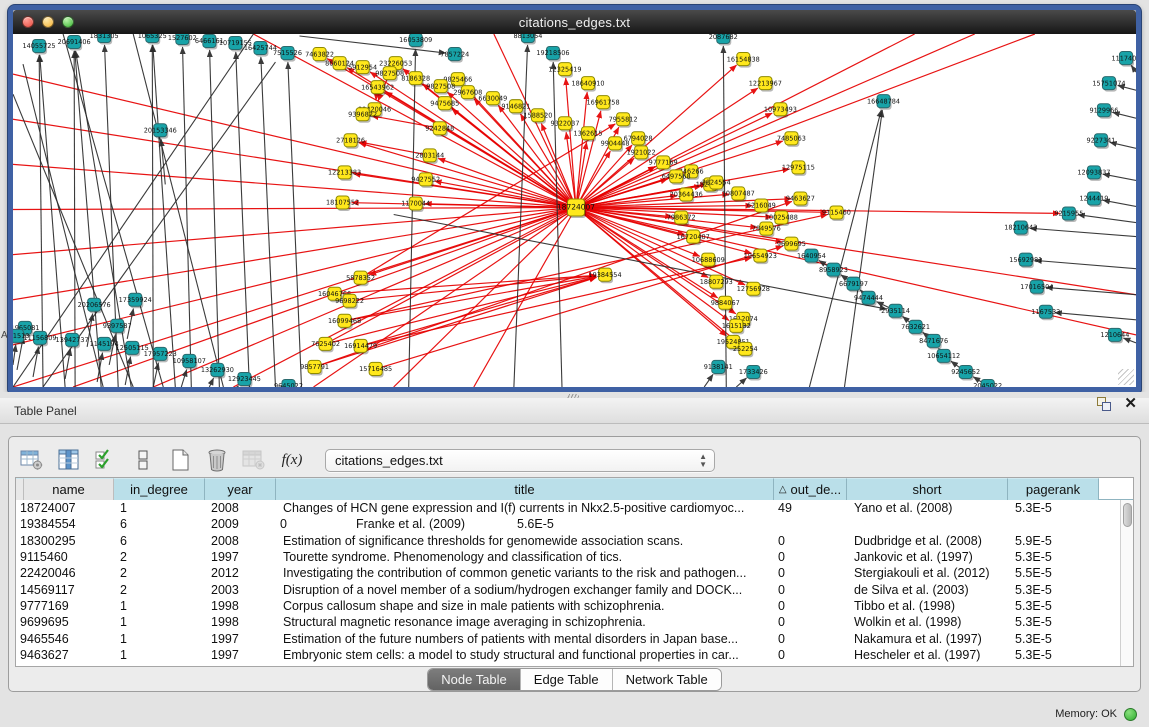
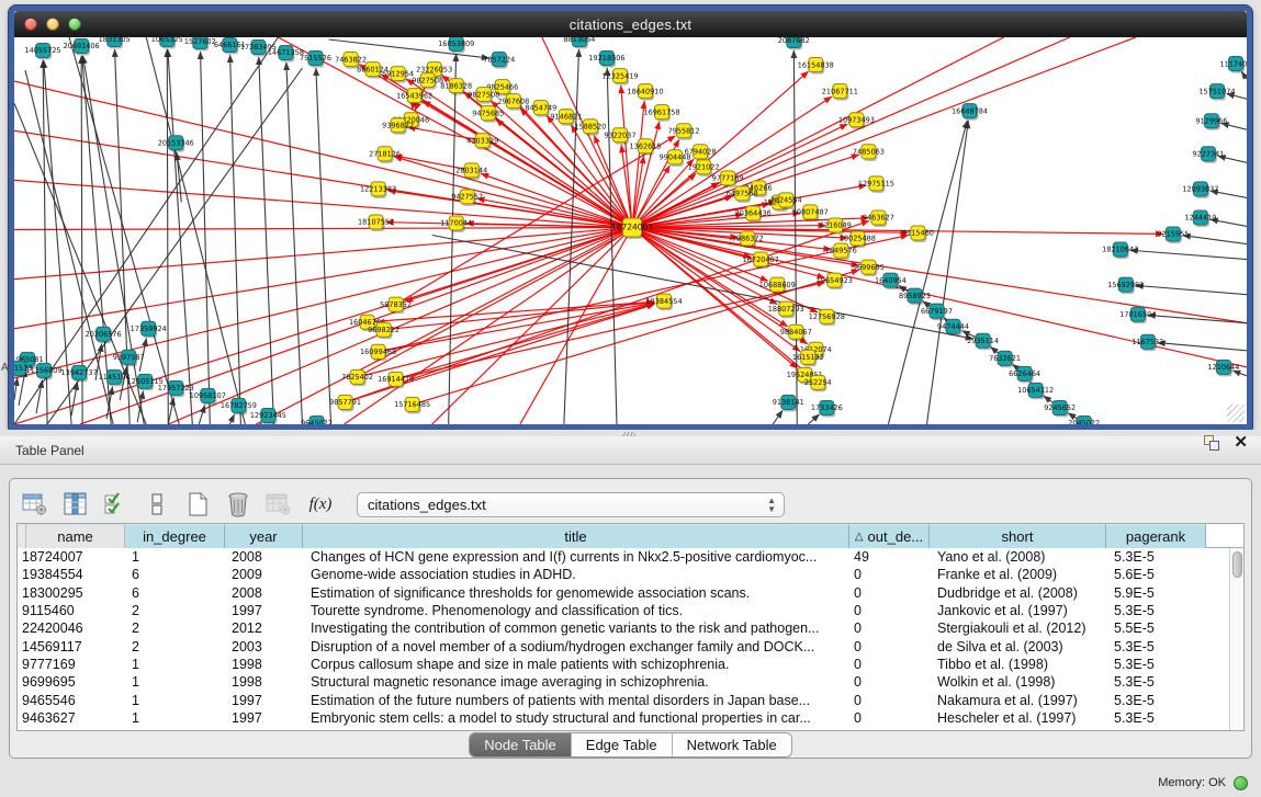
  citations_edges.txt
  18724007
  7463822
  8660124
  5912954
  23226053
  9827508
  8186328
  825466
  9827508
  2967608
  16543962
  9396822
  2718126
- 9242848
+ 4303329
  9475685
- 6630049
+ 8454749
  9146821
  1588520
  12213383
  2803144
  9427552
  18107552
  1170044
  12325419
  18640910
  16961758
  7955812
  9322037
  1362615
  9904448
  6794028
  1921022
  9777169
  46266
  6497568
  20364436
  16154838
- 12213967
+ 21067711
  10973493
  7485063
  12975115
  3824554
  10807487
  9463627
  6216049
  9115460
  10025488
  7986372
  16720407
  10688609
  18807293
  12756928
  9884067
  12074
  1615132
  195248
  252254
  19654923
  7849576
  9699695
  19384554
  5878352
  160467
  9698222
  16099468
  7625402
  16914479
  9857791
  15716485
  14055725
  20691406
  1831305
  1065325
  1527602
  6466161
- 10719155
+ 17383495
- 16425744
+ 14671358
  7515526
  16053809
  7857224
  8813054
  19218506
  2087682
  16648784
  111740
  15751074
  9129966
  9227341
  12093837
  1244419
  9215955
  18210643
  15692981
  17016504
  1167533
  1640954
  8958923
  6679197
  9474444
  2935114
  7632621
- 8471676
+ 6626464
  10654112
  9245652
  2045022
  1965081
  11156809
  13942737
  20206576
  17359924
  9397587
  1145194
  12505115
  17957223
  10958107
- 13262930
+ 16782759
  12923445
  9645022
  20153346
  9138141
  1733426
  1210644
  A
  Table Panel
  ✕
  f(x)
  citations_edges.txt
  ▲
  ▼
  name
  in_degree
  year
  title
  △
  out_de...
  short
  pagerank
  18724007
  1
  2008
  Changes of HCN gene expression and I(f) currents in Nkx2.5-positive cardiomyoc...
  49
  Yano et al. (2008)
  5.3E-5
  19384554
  6
  2009
+ Genome-wide association studies in ADHD.
  0
  Franke et al. (2009)
  5.6E-5
  18300295
  6
  2008
  Estimation of significance thresholds for genomewide association scans.
  0
  Dudbridge et al. (2008)
  5.9E-5
  9115460
  2
  1997
  Tourette syndrome. Phenomenology and classification of tics.
  0
  Jankovic et al. (1997)
  5.3E-5
  22420046
  2
  2012
  Investigating the contribution of common genetic variants to the risk and pathogen...
  0
  Stergiakouli et al. (2012)
  5.5E-5
  14569117
  2
  2003
  Disruption of a novel member of a sodium/hydrogen exchanger family and DOCK...
  0
  de Silva et al. (2003)
  5.3E-5
  9777169
  1
  1998
  Corpus callosum shape and size in male patients with schizophrenia.
  0
  Tibbo et al. (1998)
  5.3E-5
  9699695
  1
  1998
  Structural magnetic resonance image averaging in schizophrenia.
  0
  Wolkin et al. (1998)
  5.3E-5
  9465546
  1
  1997
  Estimation of the future numbers of patients with mental disorders in Japan base...
  0
  Nakamura et al. (1997)
  5.3E-5
  9463627
  1
  1997
  Embryonic stem cells: a model to study structural and functional properties in car...
  0
  Hescheler et al. (1997)
  5.3E-5
  Node Table
  Edge Table
  Network Table
  Memory: OK
